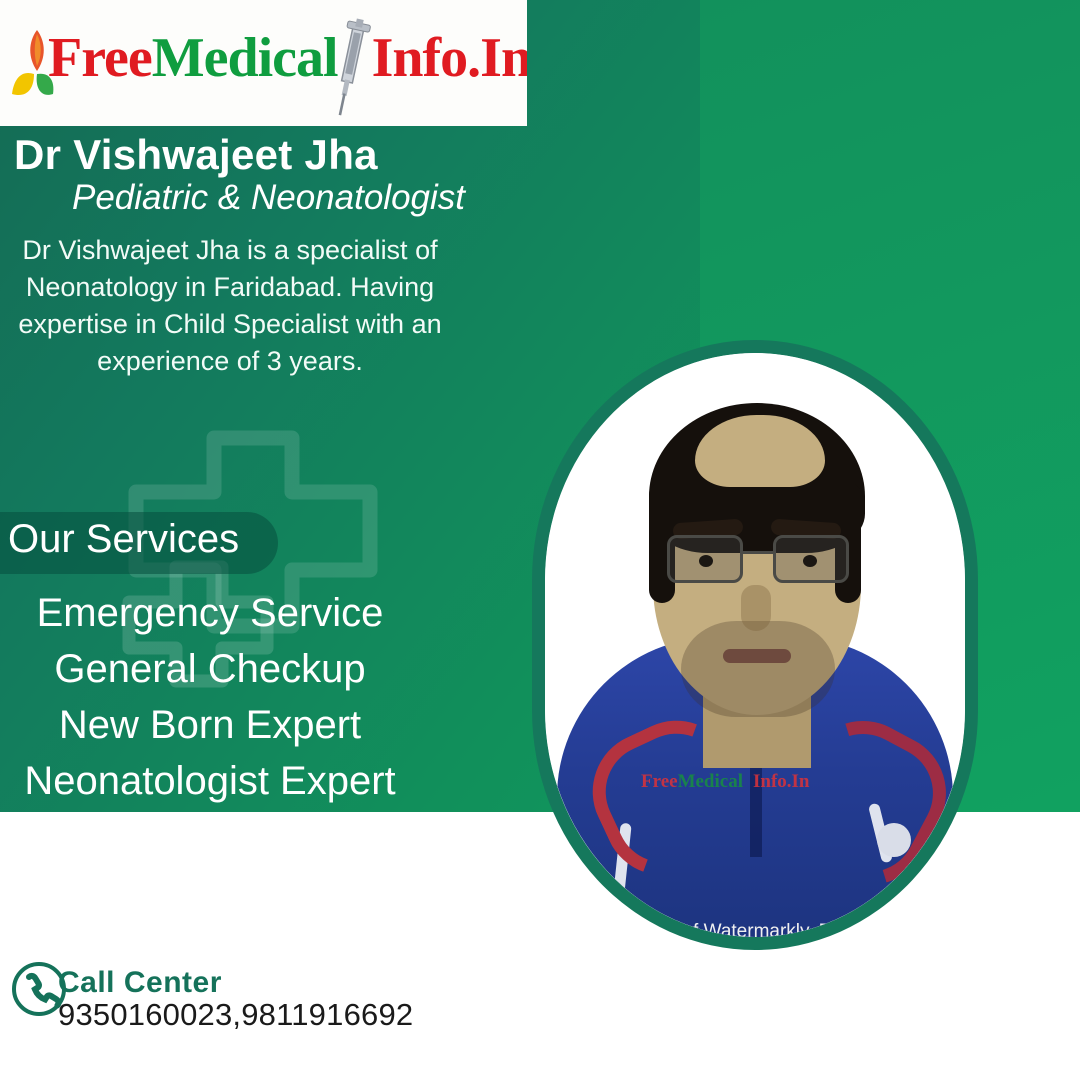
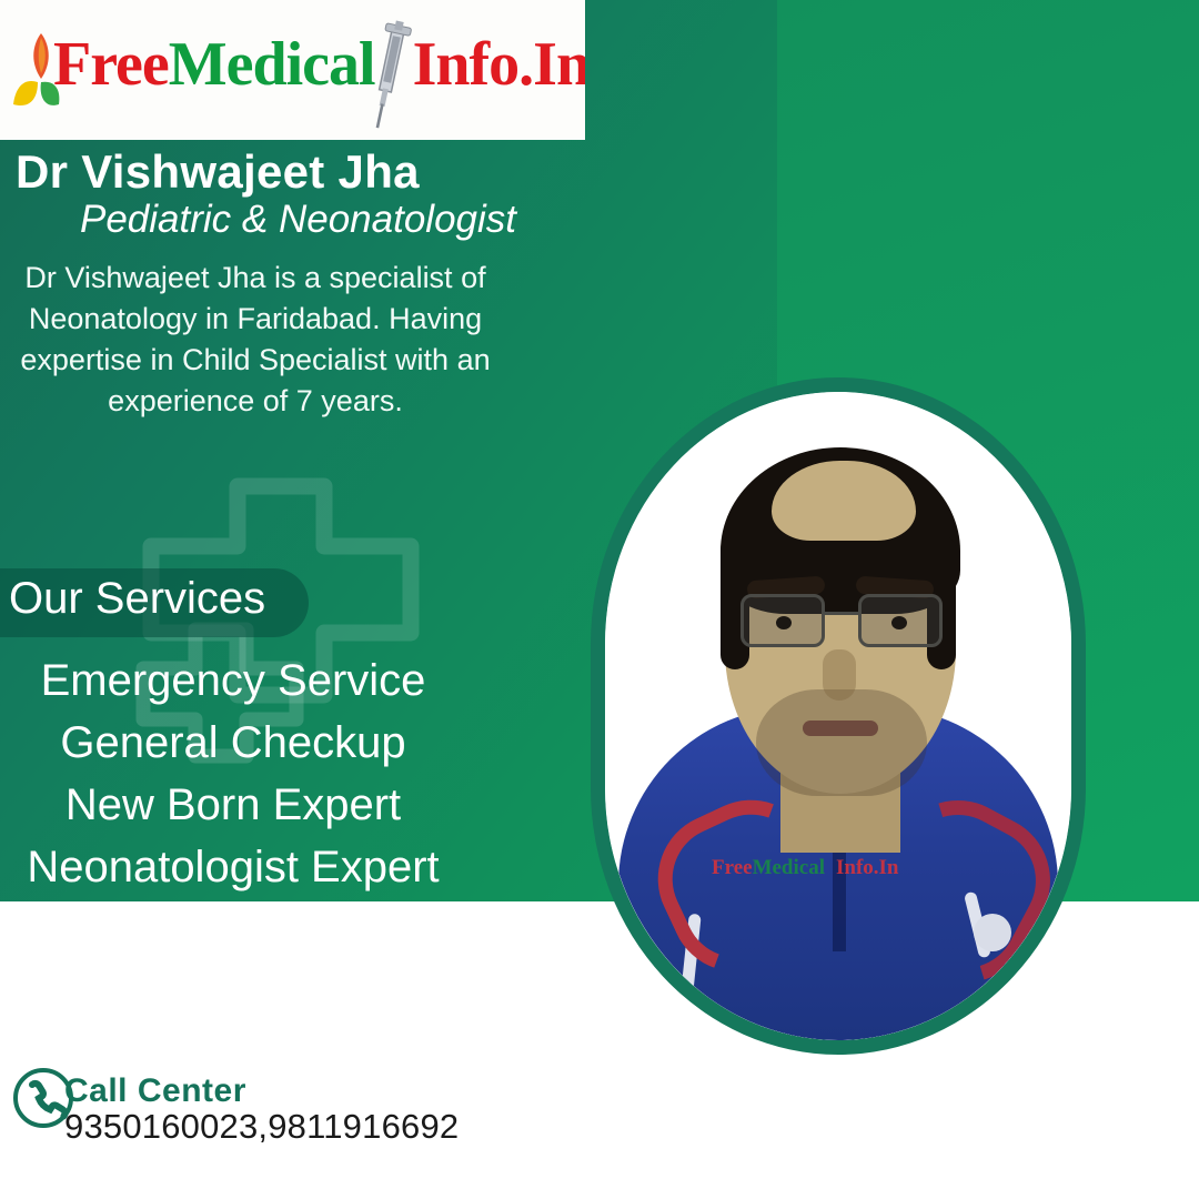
  FreeMedical Info.In
  Dr Vishwajeet Jha
  Pediatric & Neonatologist
- Dr Vishwajeet Jha is a specialist of Neonatology in Faridabad. Having expertise in Child Specialist with an experience of 3 years.
+ Dr Vishwajeet Jha is a specialist of Neonatology in Faridabad. Having expertise in Child Specialist with an experience of 7 years.
  Our Services
  Emergency Service
  General Checkup
  New Born Expert
  Neonatologist Expert
  FreeMedical Info.In
- ...rsion of Watermarkly. Full version
  Pl
  Call Center
  9350160023,9811916692
